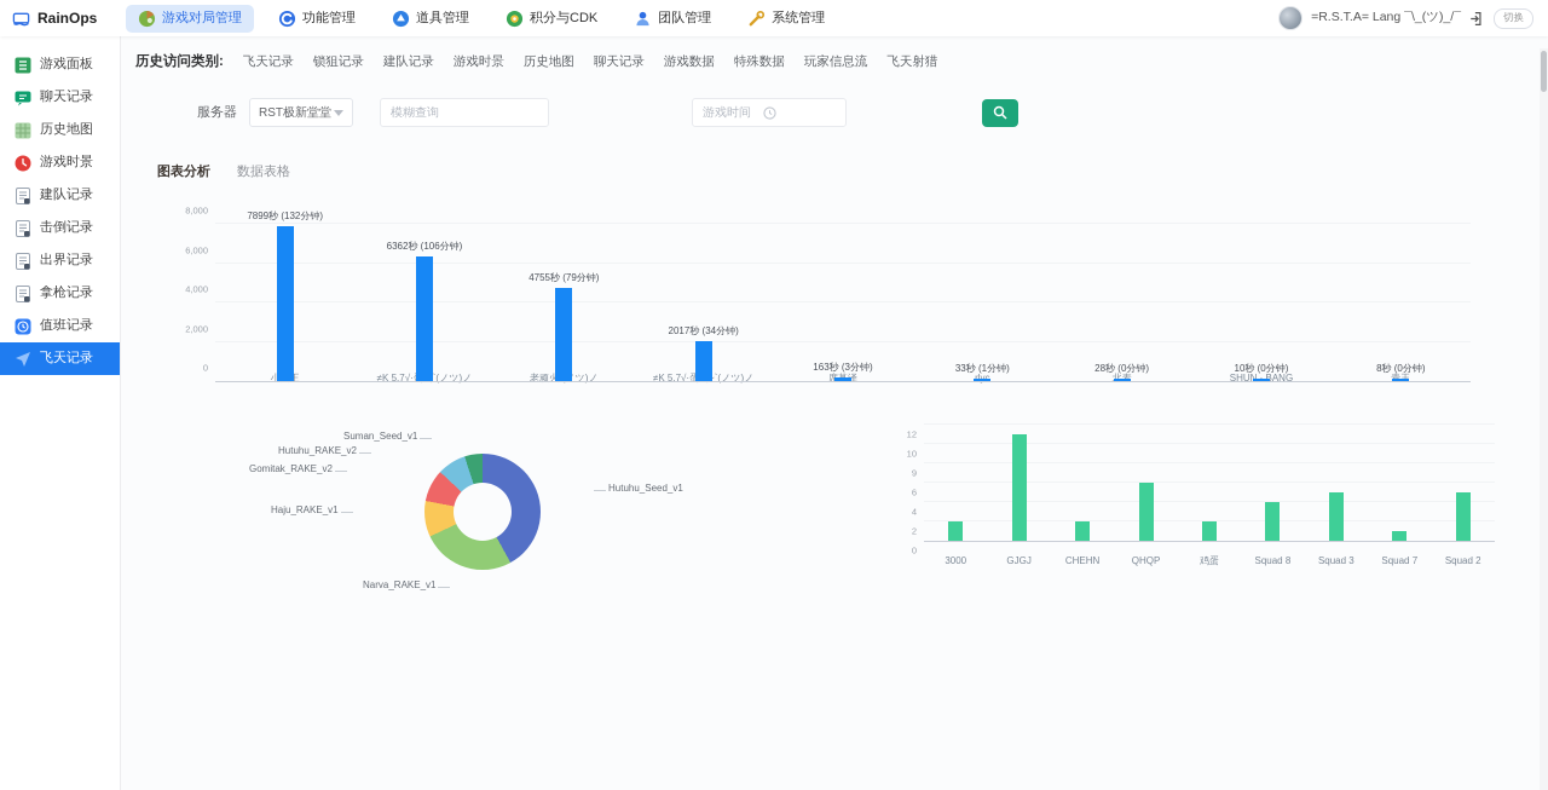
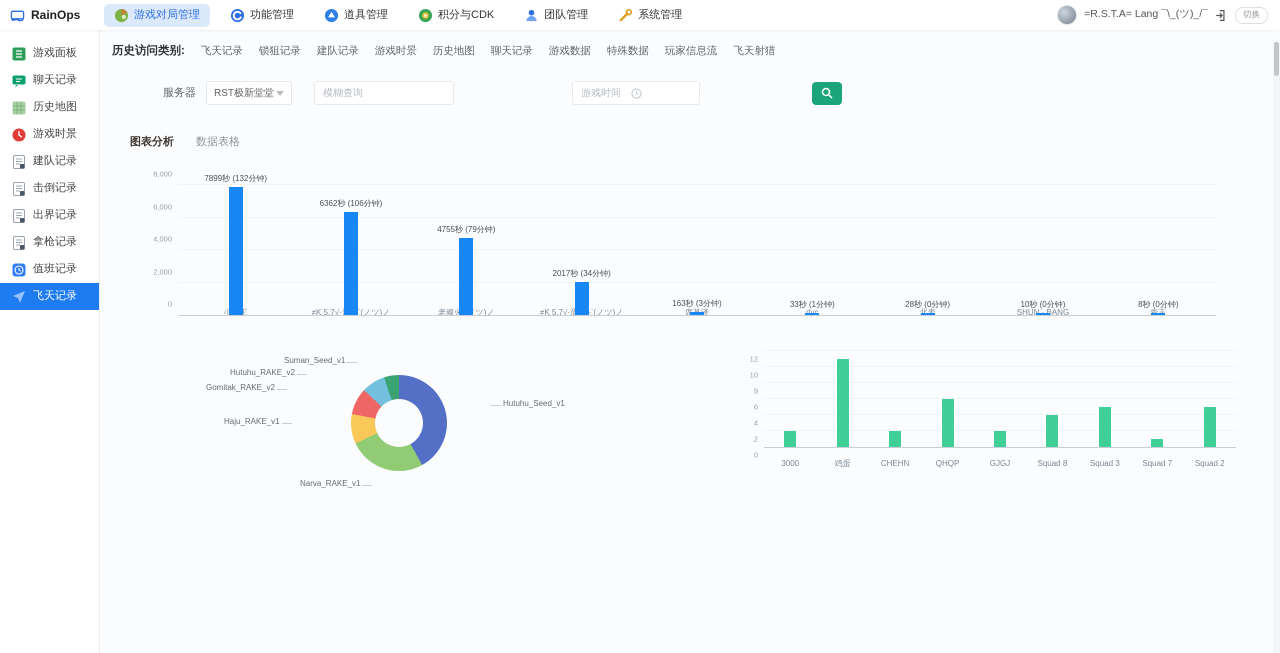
  RainOps
  游戏对局管理
  功能管理
  道具管理
  积分与CDK
  团队管理
  系统管理
  =R.S.T.A= Lang ¯\_(ツ)_/¯
  切换
  游戏面板
  聊天记录
  历史地图
  游戏时景
  建队记录
  击倒记录
  出界记录
  拿枪记录
  值班记录
  飞天记录
  历史访问类别:
  飞天记录
  锁狙记录
  建队记录
  游戏时景
  历史地图
  聊天记录
  游戏数据
  特殊数据
  玩家信息流
  飞天射猎
  服务器
  RST极新堂堂
  模糊查询
  游戏时间
  图表分析
  数据表格
  0
  2,000
  4,000
  6,000
  8,000
  7899秒 (132分钟)
  6362秒 (106分钟)
  4755秒 (79分钟)
  2017秒 (34分钟)
  163秒 (3分钟)
  33秒 (1分钟)
  28秒 (0分钟)
  10秒 (0分钟)
  8秒 (0分钟)
  ≠Κ 5.7√·`(ノツ)ノ
  ≠Κ 5.7√·`(ノツ)ノ
  Hutuhu_Seed_v1
  Narva_RAKE_v1
  Haju_RAKE_v1
  Gomitak_RAKE_v2
  Hutuhu_RAKE_v2
  Suman_Seed_v1
  0
  2
  4
  6
  9
  10
  12
  3000
- GJGJ
+ 鸡蛋
  CHEHN
  QHQP
- 鸡蛋
+ GJGJ
  Squad 8
  Squad 3
  Squad 7
  Squad 2
